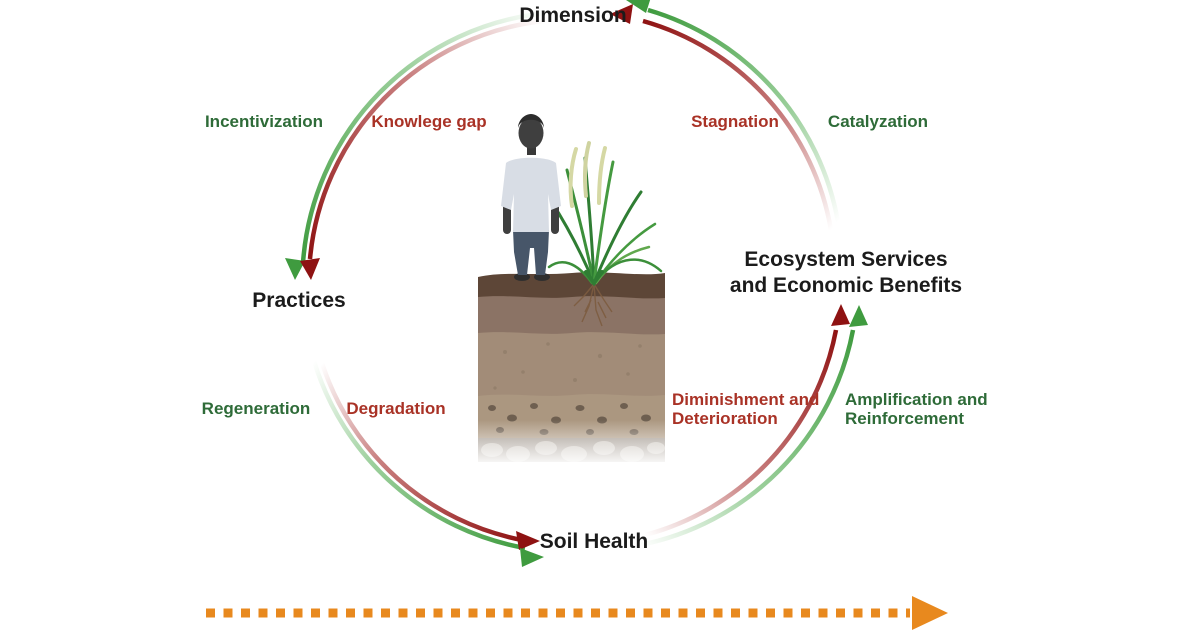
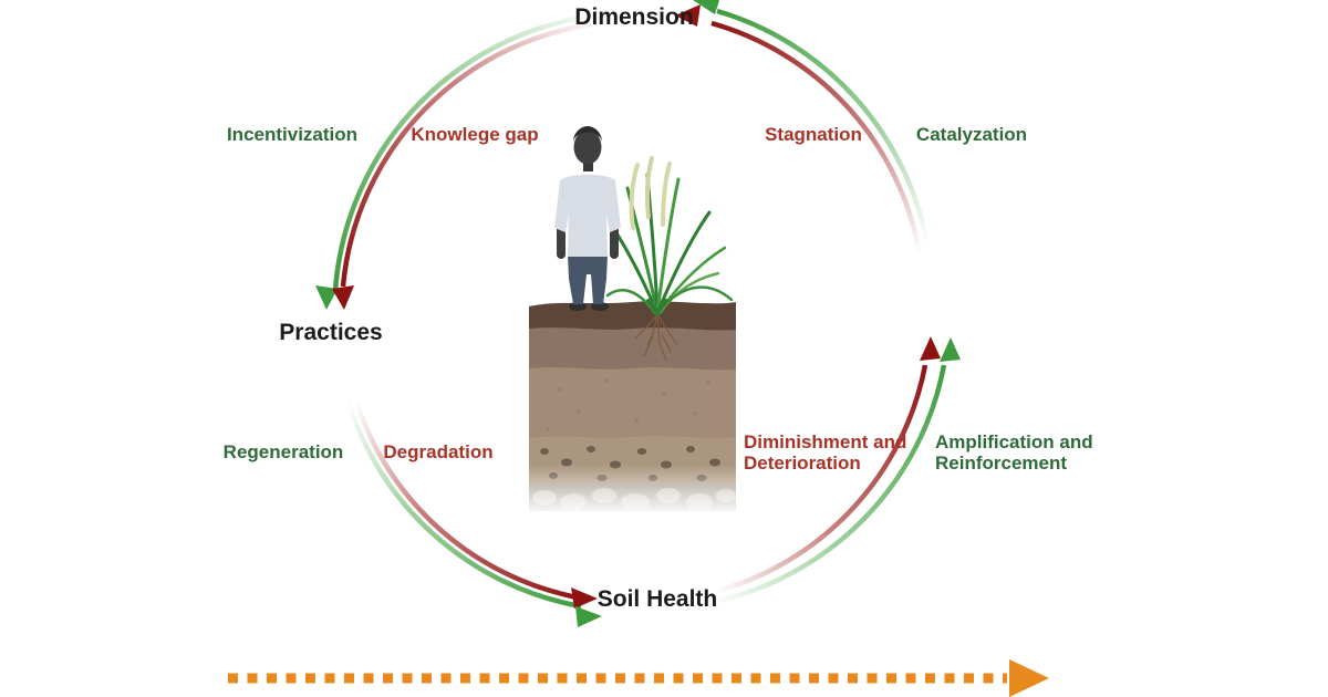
  Dimension
  Practices
- Ecosystem Services
- and Economic Benefits
  Soil Health
  Incentivization
  Knowlege gap
  Stagnation
  Catalyzation
  Regeneration
  Degradation
  Diminishment and
  Deterioration
  Amplification and
  Reinforcement
